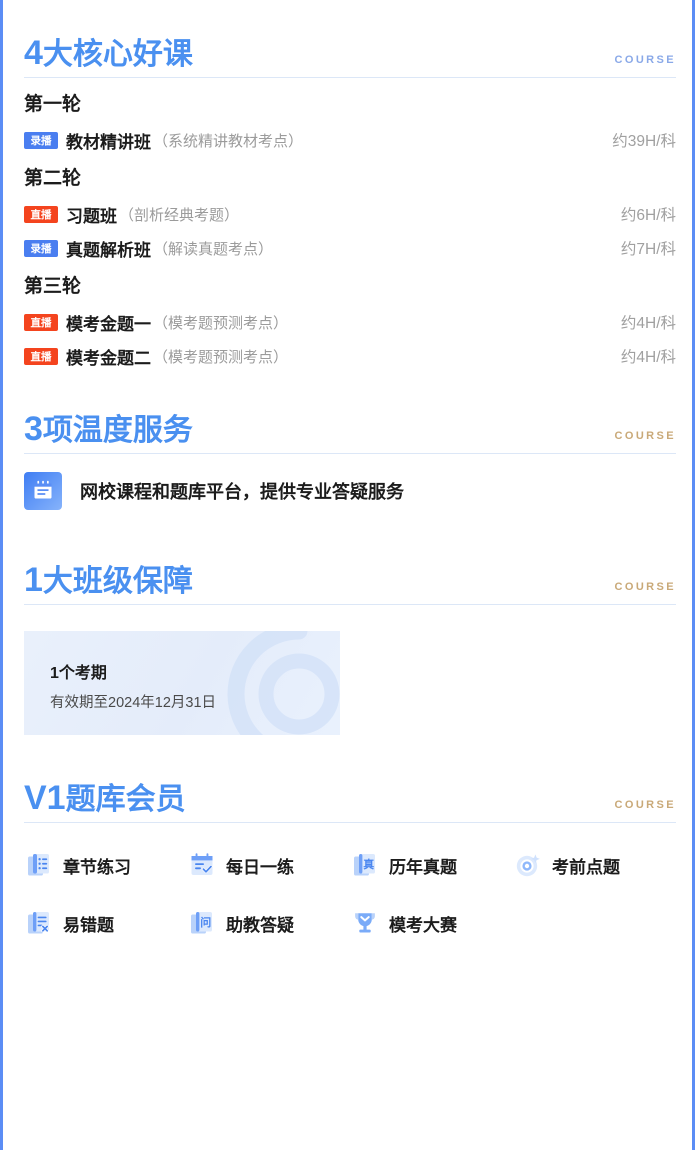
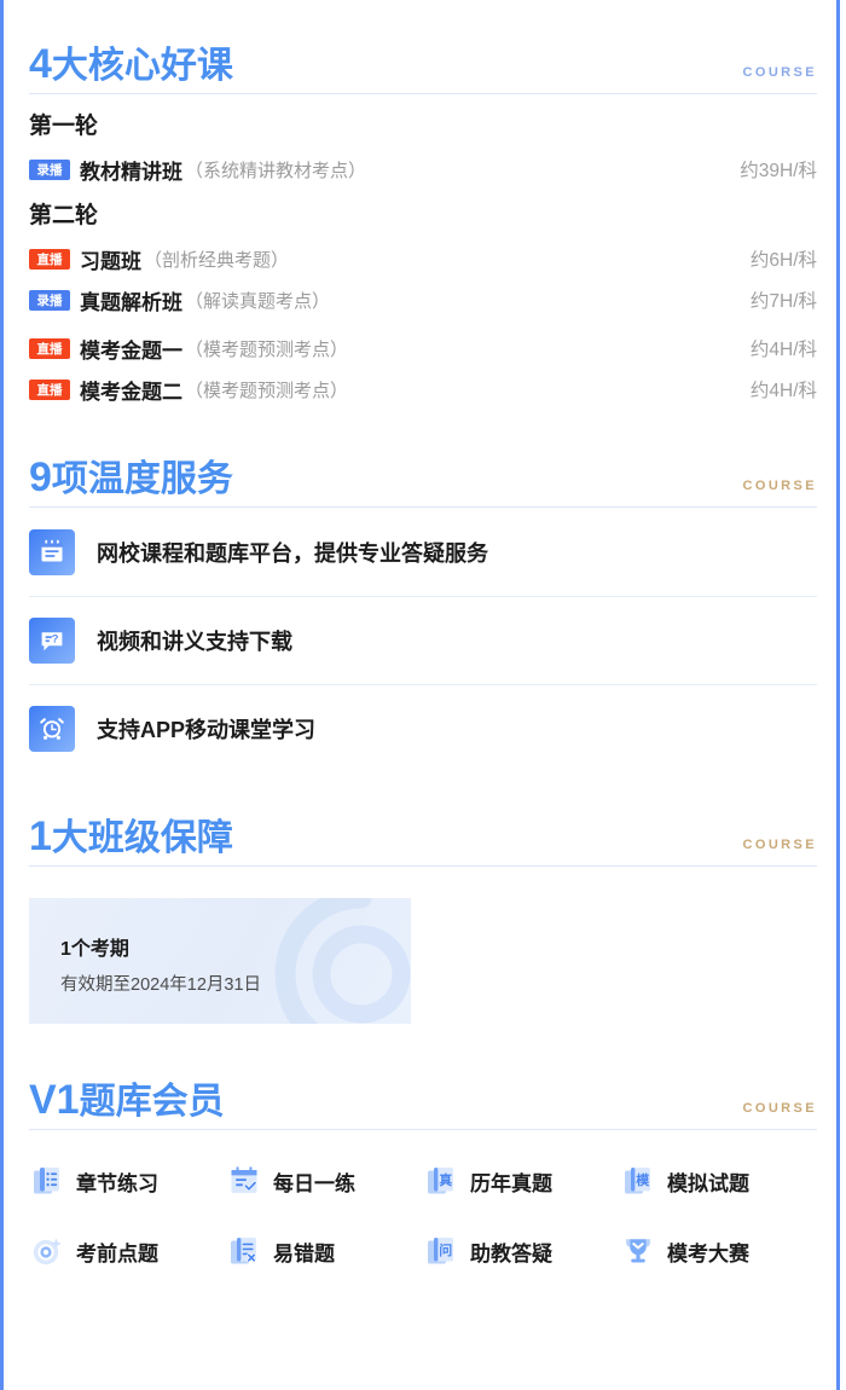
  4大核心好课
  COURSE
  第一轮
  录播
  教材精讲班
  （系统精讲教材考点）
  约39H/科
  第二轮
  直播
  习题班
  （剖析经典考题）
  约6H/科
  录播
  真题解析班
  （解读真题考点）
  约7H/科
- 第三轮
  直播
  模考金题一
  （模考题预测考点）
  约4H/科
  直播
  模考金题二
  （模考题预测考点）
  约4H/科
- 3项温度服务
+ 9项温度服务
  COURSE
  网校课程和题库平台，提供专业答疑服务
+ ?
+ 视频和讲义支持下载
+ 支持APP移动课堂学习
  1大班级保障
  COURSE
  1个考期
  有效期至2024年12月31日
  V1题库会员
  COURSE
  章节练习
  每日一练
  真
  历年真题
+ 模
+ 模拟试题
  考前点题
  易错题
  问
  助教答疑
  模考大赛
